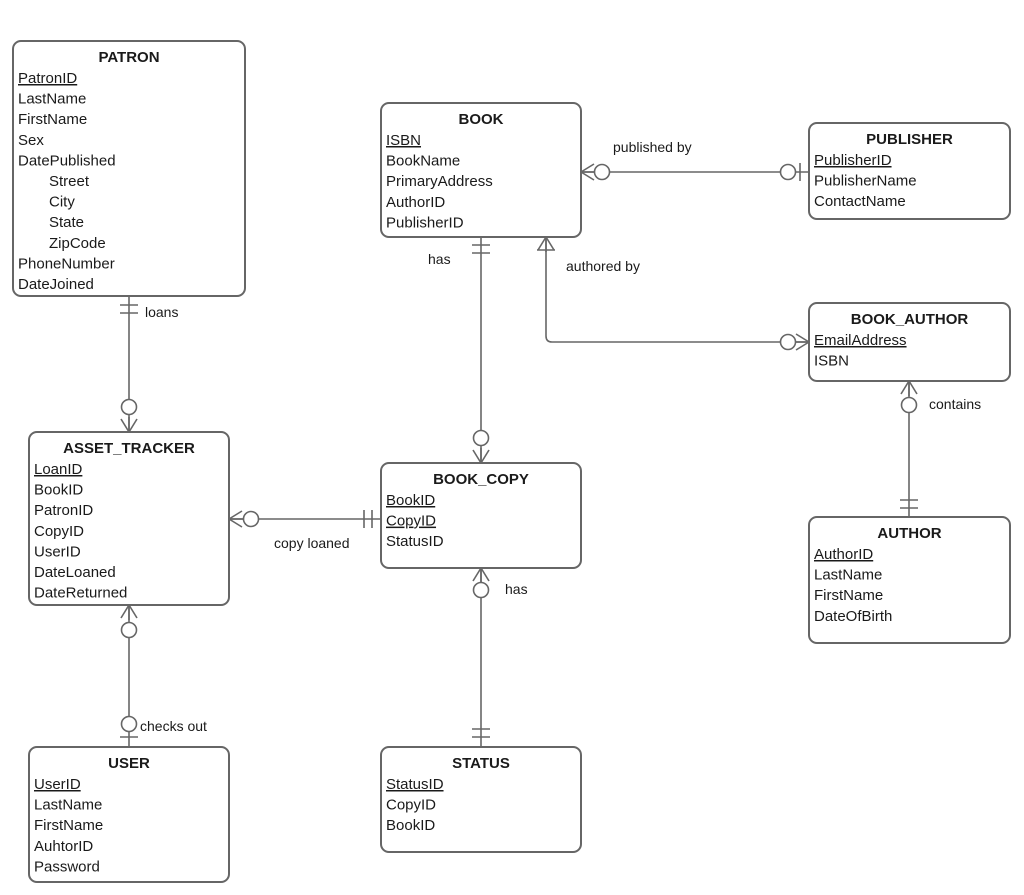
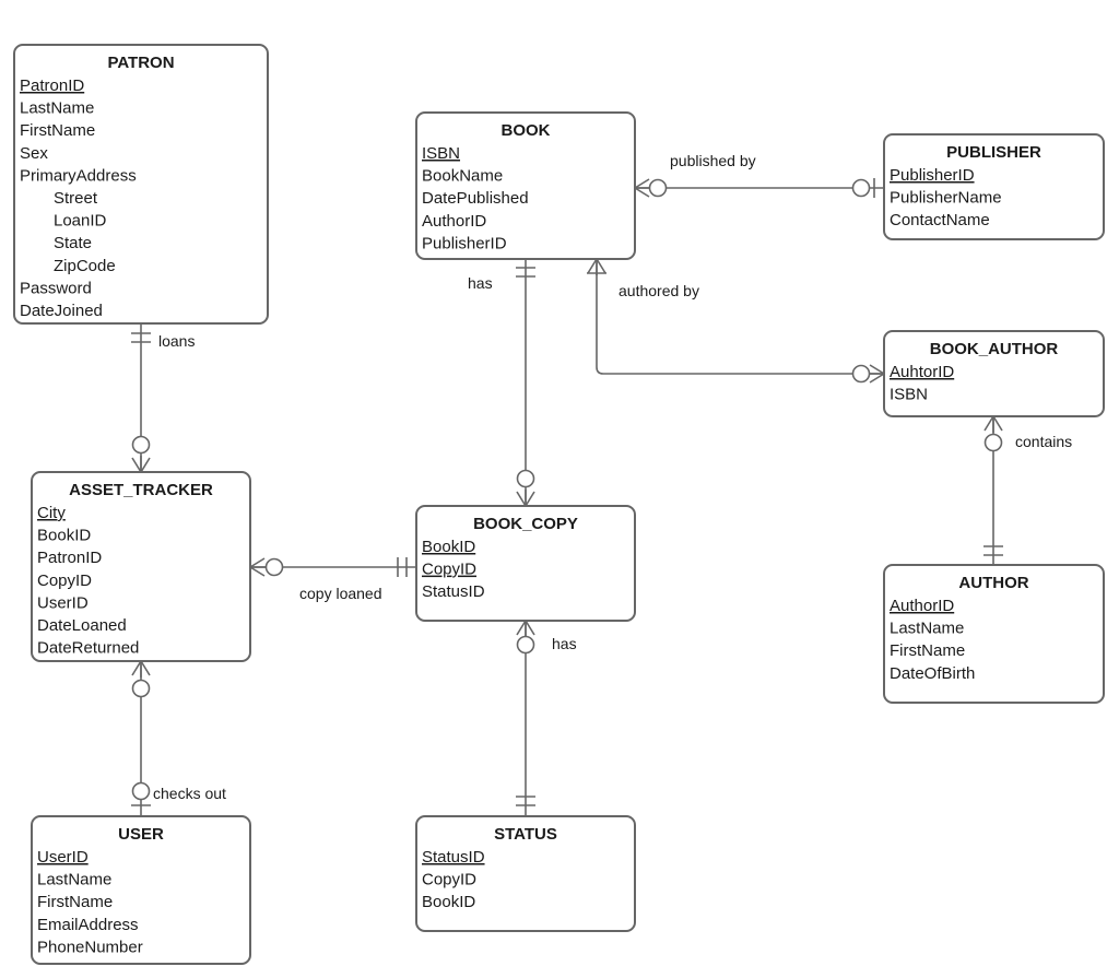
  published by
  authored by
  contains
  loans
  copy loaned
  checks out
  has
  has
  PATRON
  PatronID
  LastName
  FirstName
  Sex
- DatePublished
+ PrimaryAddress
  Street
- City
+ LoanID
  State
  ZipCode
- PhoneNumber
+ Password
  DateJoined
  BOOK
  ISBN
  BookName
- PrimaryAddress
+ DatePublished
  AuthorID
  PublisherID
  PUBLISHER
  PublisherID
  PublisherName
  ContactName
  BOOK_AUTHOR
- EmailAddress
+ AuhtorID
  ISBN
  AUTHOR
  AuthorID
  LastName
  FirstName
  DateOfBirth
  ASSET_TRACKER
- LoanID
+ City
  BookID
  PatronID
  CopyID
  UserID
  DateLoaned
  DateReturned
  BOOK_COPY
  BookID
  CopyID
  StatusID
  USER
  UserID
  LastName
  FirstName
- AuhtorID
+ EmailAddress
- Password
+ PhoneNumber
  STATUS
  StatusID
  CopyID
  BookID
